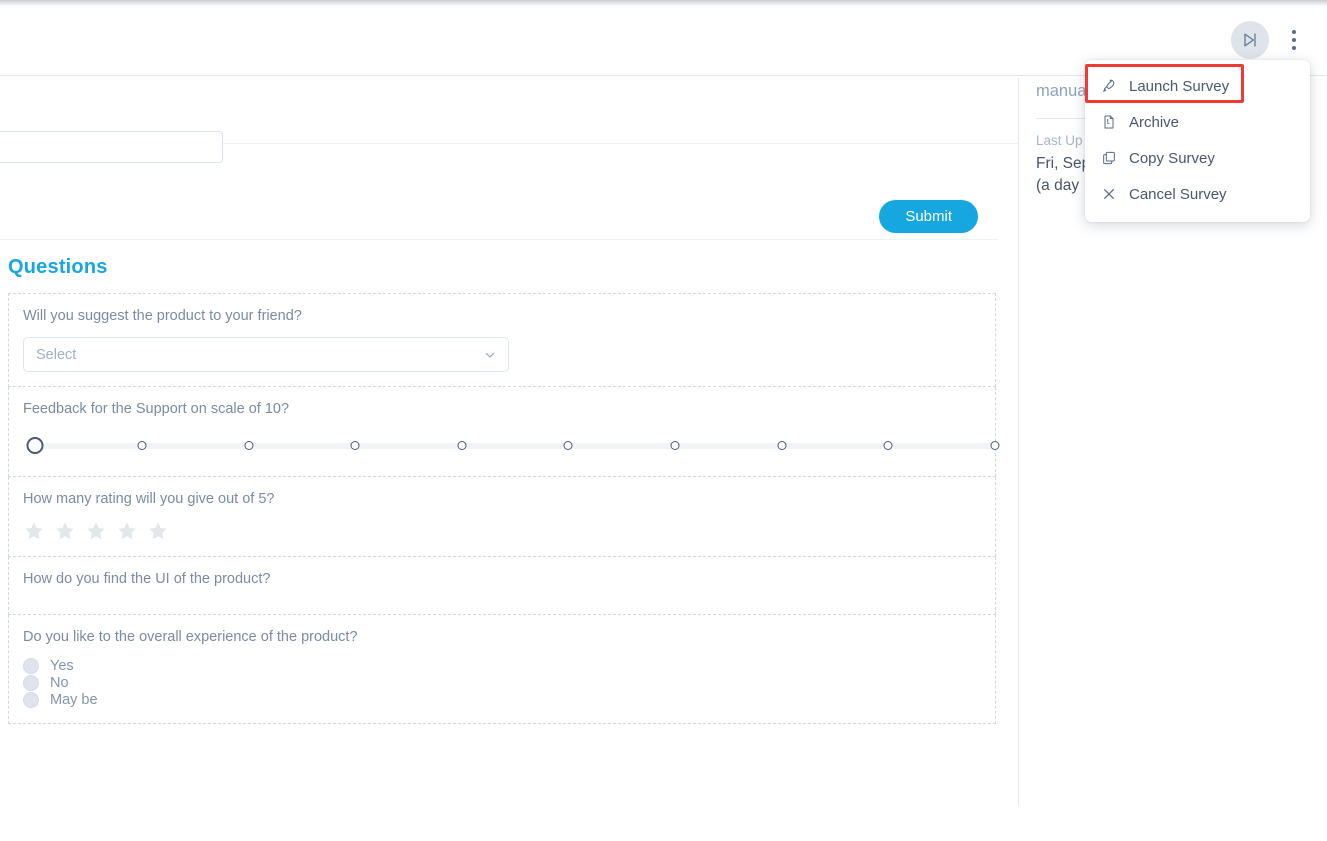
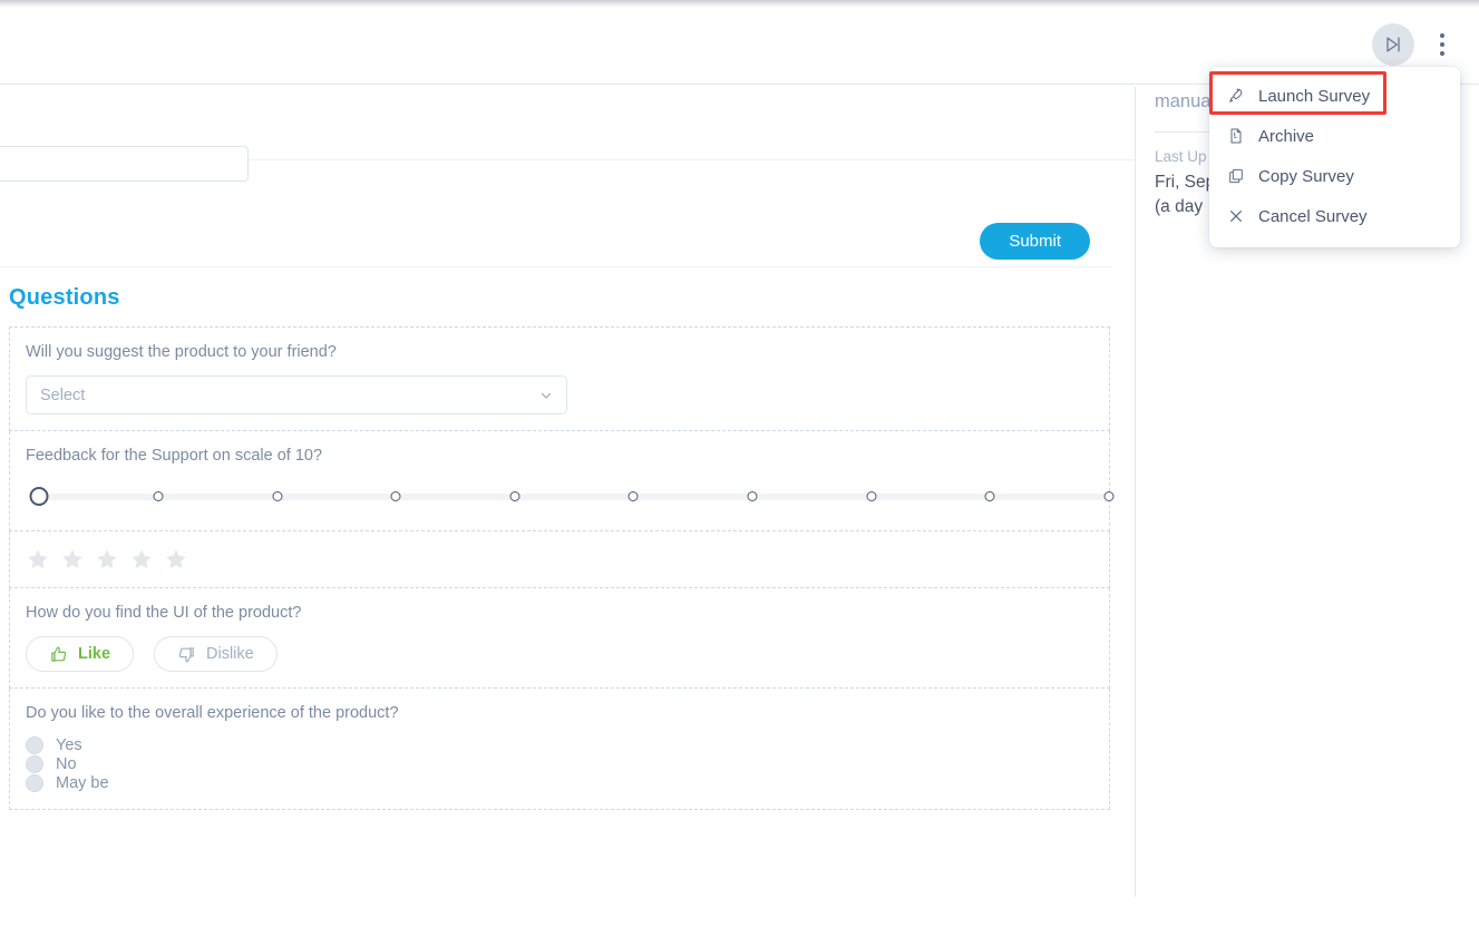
  Submit
  Questions
  Will you suggest the product to your friend?
  Select
  Feedback for the Support on scale of 10?
- How many rating will you give out of 5?
  How do you find the UI of the product?
+ Like
+ Dislike
  Do you like to the overall experience of the product?
  Yes
  No
  May be
  manua
  Last Up
  Fri, Se
  (a day
  Launch Survey
  Archive
  Copy Survey
  Cancel Survey
